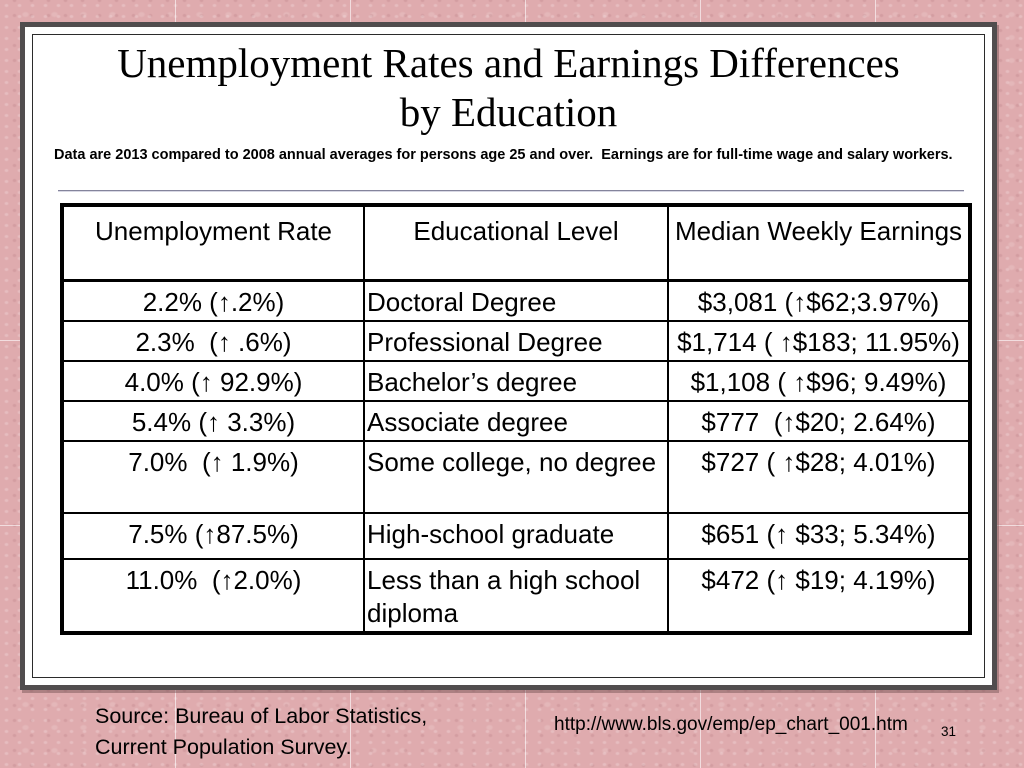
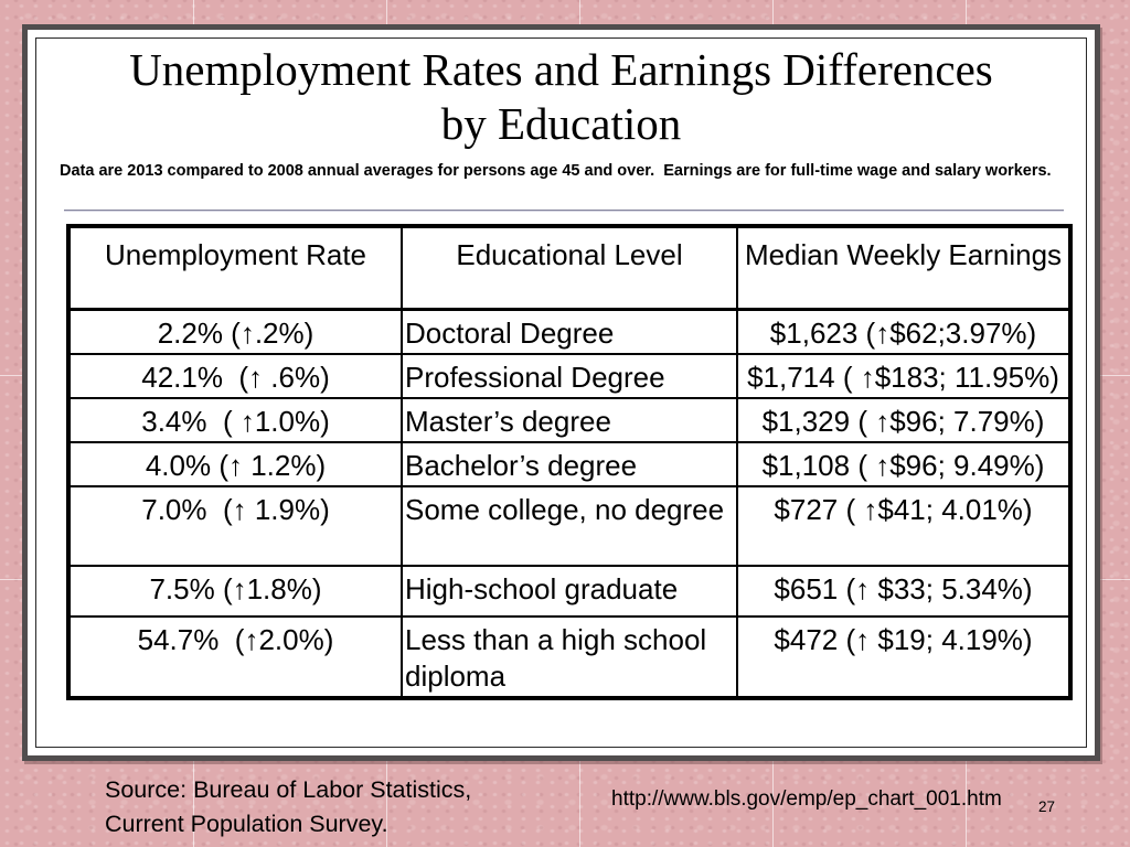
  Unemployment Rates and Earnings Differences
  by Education
- Data are 2013 compared to 2008 annual averages for persons age 25 and over. Earnings are for full-time wage and salary workers.
+ Data are 2013 compared to 2008 annual averages for persons age 45 and over. Earnings are for full-time wage and salary workers.
  Unemployment Rate	Educational Level	Median Weekly Earnings
- 2.2% (↑.2%)	Doctoral Degree	$3,081 (↑$62;3.97%)
+ 2.2% (↑.2%)	Doctoral Degree	$1,623 (↑$62;3.97%)
- 2.3% (↑ .6%)	Professional Degree	$1,714 ( ↑$183; 11.95%)
+ 42.1% (↑ .6%)	Professional Degree	$1,714 ( ↑$183; 11.95%)
+ 3.4% ( ↑1.0%)	Master’s degree	$1,329 ( ↑$96; 7.79%)
- 4.0% (↑ 92.9%)	Bachelor’s degree	$1,108 ( ↑$96; 9.49%)
+ 4.0% (↑ 1.2%)	Bachelor’s degree	$1,108 ( ↑$96; 9.49%)
- 5.4% (↑ 3.3%)	Associate degree	$777 (↑$20; 2.64%)
- 7.0% (↑ 1.9%)	Some college, no degree	$727 ( ↑$28; 4.01%)
+ 7.0% (↑ 1.9%)	Some college, no degree	$727 ( ↑$41; 4.01%)
- 7.5% (↑87.5%)	High-school graduate	$651 (↑ $33; 5.34%)
+ 7.5% (↑1.8%)	High-school graduate	$651 (↑ $33; 5.34%)
- 11.0% (↑2.0%)	Less than a high school diploma	$472 (↑ $19; 4.19%)
+ 54.7% (↑2.0%)	Less than a high school diploma	$472 (↑ $19; 4.19%)
  Source: Bureau of Labor Statistics,
  Current Population Survey.
  http://www.bls.gov/emp/ep_chart_001.htm
- 31
+ 27
